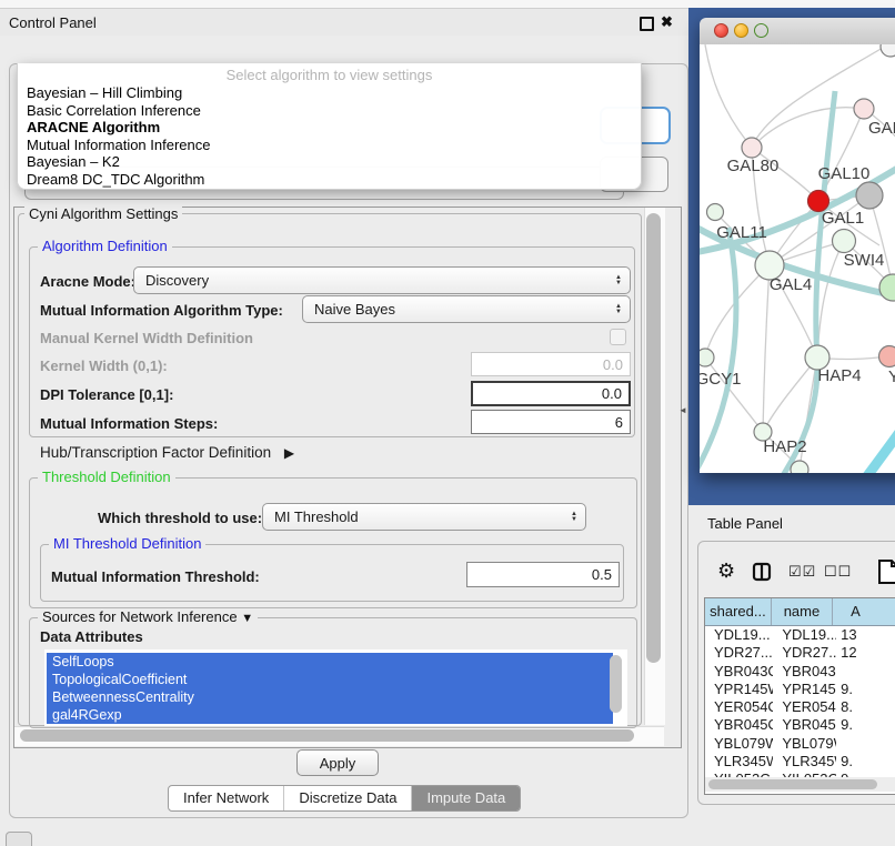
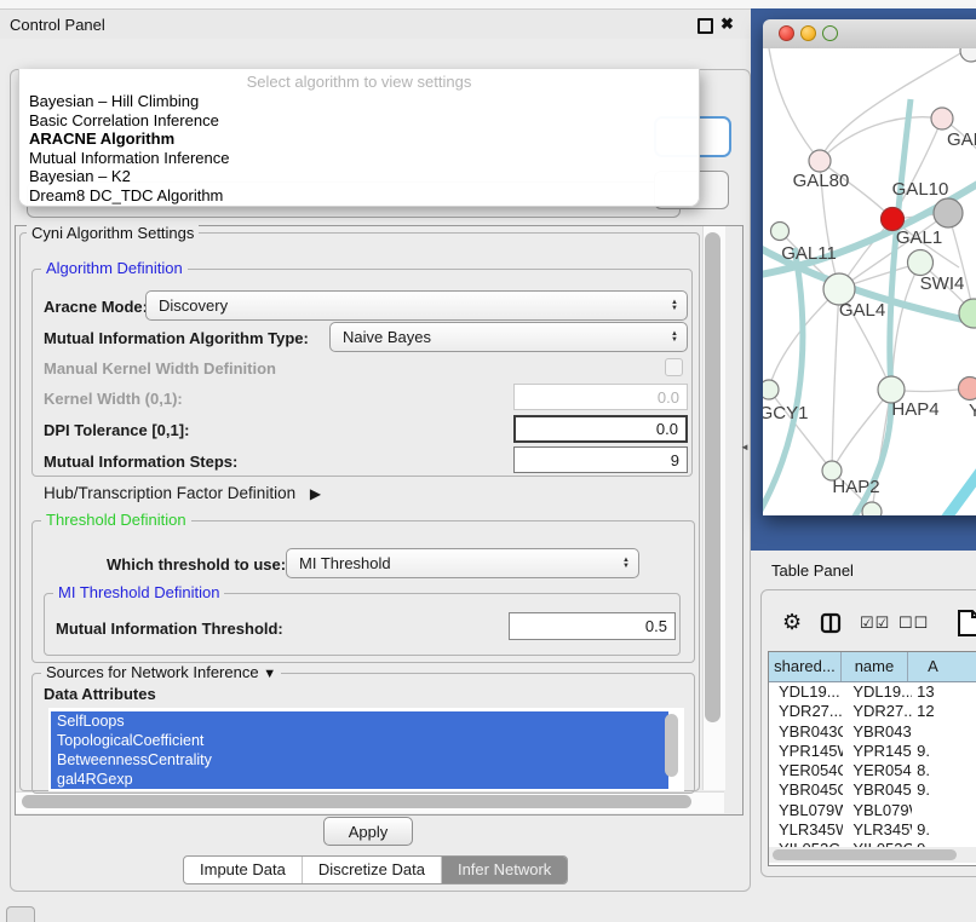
  Control Panel
  ✖
  Select algorithm to view settings
  Bayesian – Hill Climbing
  Basic Correlation Inference
  ARACNE Algorithm
  Mutual Information Inference
  Bayesian – K2
  Dream8 DC_TDC Algorithm
  Cyni Algorithm Settings
  Algorithm Definition
  Aracne Mode
  Discovery
  Mutual Information Algorithm Type:
  Naive Bayes
  Manual Kernel Width Definition
  Kernel Width (0,1):
  0.0
  DPI Tolerance [0,1]:
  0.0
  Mutual Information Steps:
- 6
+ 9
  Hub/Transcription Factor Definition ▶
  Threshold Definition
  Which threshold to use:
  MI Threshold
  MI Threshold Definition
  Mutual Information Threshold:
  0.5
  Sources for Network Inference ▼
  Data Attributes
  SelfLoops
  TopologicalCoefficient
  BetweennessCentrality
  gal4RGexp
  Apply
- Infer Network
+ Impute Data
  Discretize Data
- Impute Data
+ Infer Network
  ◄
  GAL80
  GAL10
  GAL1
  GAL11
  SWI4
  GAL4
  GCY1
  HAP4
  Y
  HAP2
  Table Panel
  ⚙
  ☑☑
  ☐☐
  shared...
  name
  A
  YDL19...
  YDL19..
  13
  YDR27...
  YDR27..
  12
  YBR043C
  YBR043
  YPR145
  YPR145
  9.
  YER054C
  YER054
  8.
  YBR045C
  YBR045
  9.
  YBL079W
  YBL079
  YLR345W
  YLR345
  9.
